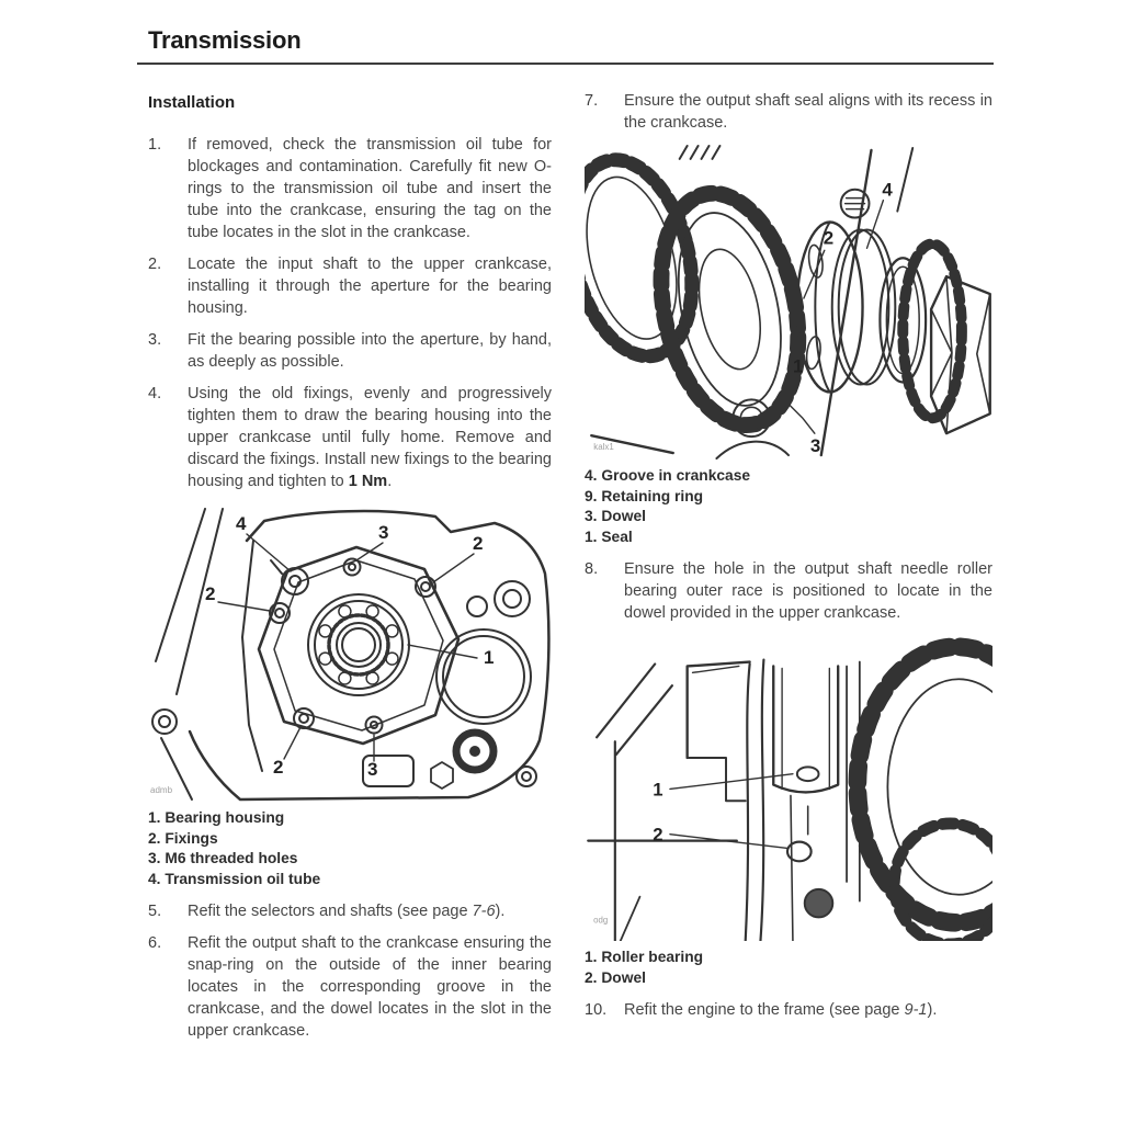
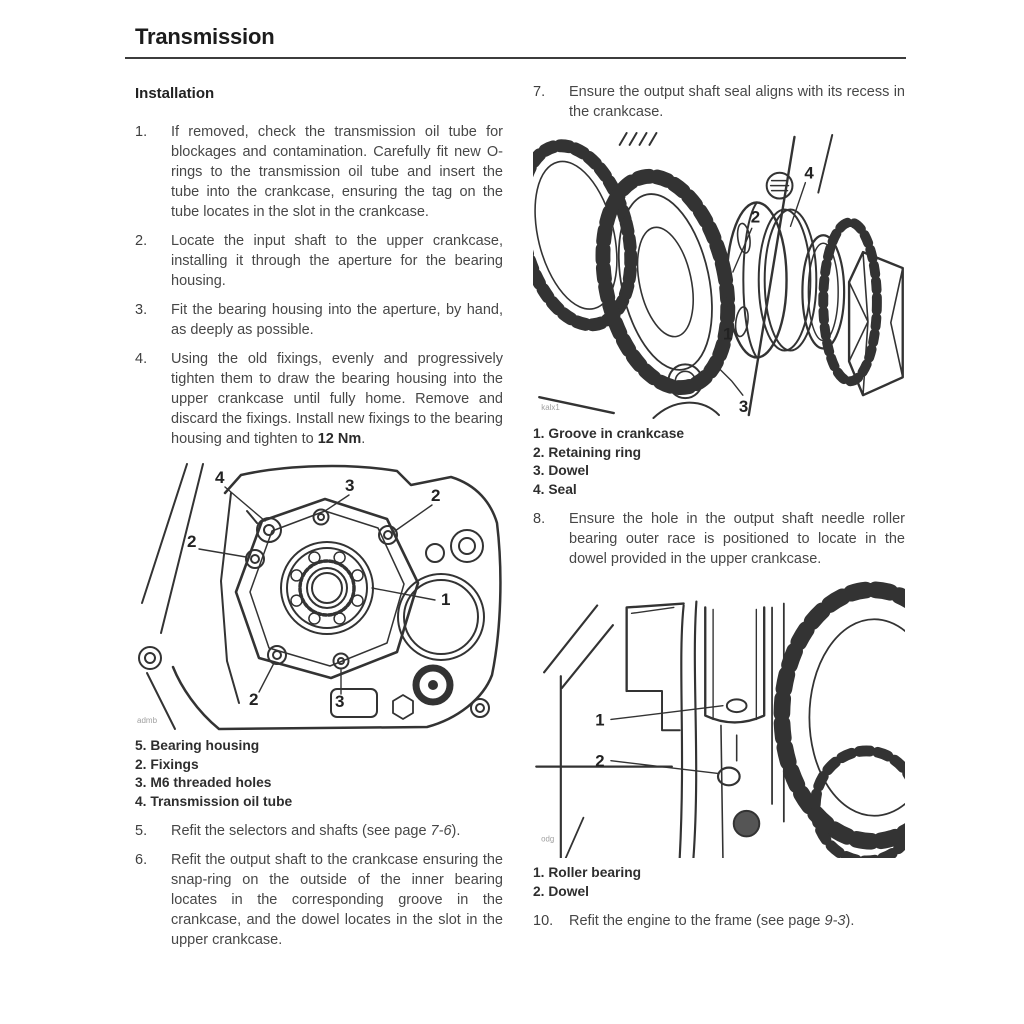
  Transmission
  Installation
  1.
  If removed, check the transmission oil tube for blockages and contamination. Carefully fit new O-rings to the transmission oil tube and insert the tube into the crankcase, ensuring the tag on the tube locates in the slot in the crankcase.
  2.
  Locate the input shaft to the upper crankcase, installing it through the aperture for the bearing housing.
  3.
- Fit the bearing possible into the aperture, by hand, as deeply as possible.
+ Fit the bearing housing into the aperture, by hand, as deeply as possible.
  4.
- Using the old fixings, evenly and progressively tighten them to draw the bearing housing into the upper crankcase until fully home. Remove and discard the fixings. Install new fixings to the bearing housing and tighten to 1 Nm.
+ Using the old fixings, evenly and progressively tighten them to draw the bearing housing into the upper crankcase until fully home. Remove and discard the fixings. Install new fixings to the bearing housing and tighten to 12 Nm.
  4
  3
  2
  2
  1
  2
  3
  admb
- 1. Bearing housing
+ 5. Bearing housing
  2. Fixings
  3. M6 threaded holes
  4. Transmission oil tube
  5.
  Refit the selectors and shafts (see page 7-6).
  6.
  Refit the output shaft to the crankcase ensuring the snap-ring on the outside of the inner bearing locates in the corresponding groove in the crankcase, and the dowel locates in the slot in the upper crankcase.
  7.
  Ensure the output shaft seal aligns with its recess in the crankcase.
  4
  2
  1
  3
  kalx1
- 4. Groove in crankcase
+ 1. Groove in crankcase
- 9. Retaining ring
+ 2. Retaining ring
  3. Dowel
- 1. Seal
+ 4. Seal
  8.
  Ensure the hole in the output shaft needle roller bearing outer race is positioned to locate in the dowel provided in the upper crankcase.
  1
  2
  odg
  1. Roller bearing
  2. Dowel
  10.
- Refit the engine to the frame (see page 9-1).
+ Refit the engine to the frame (see page 9-3).
